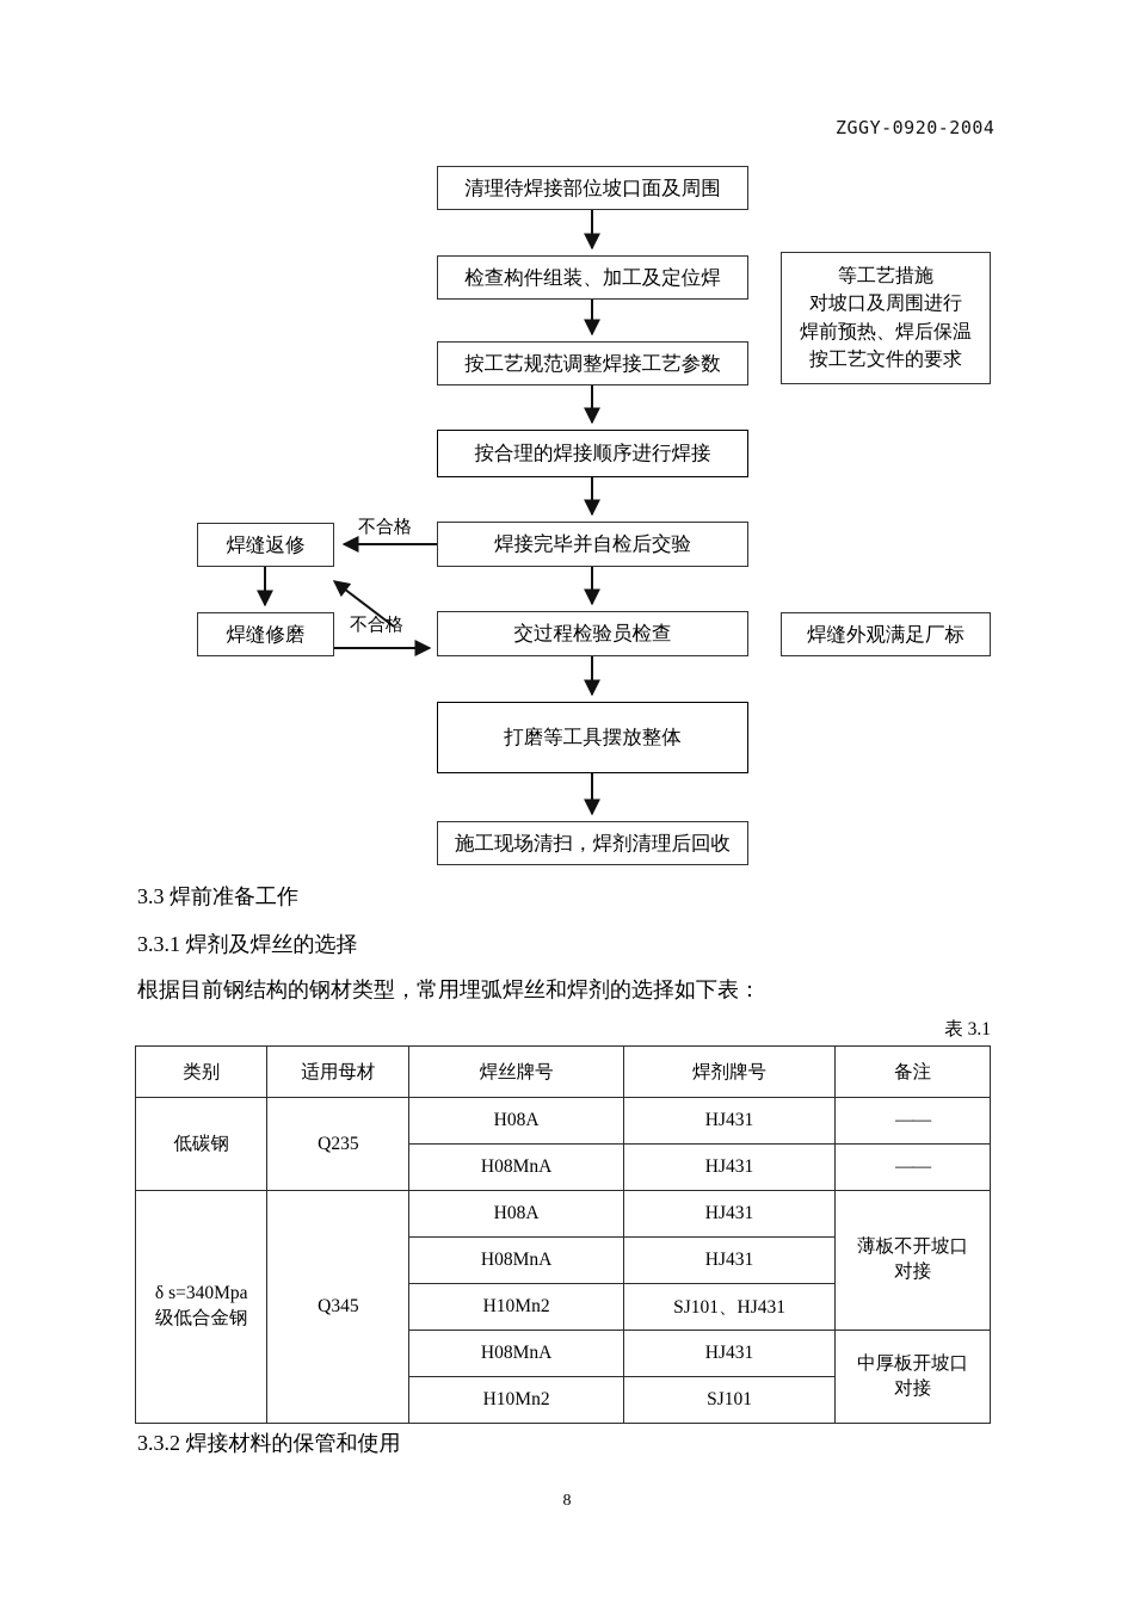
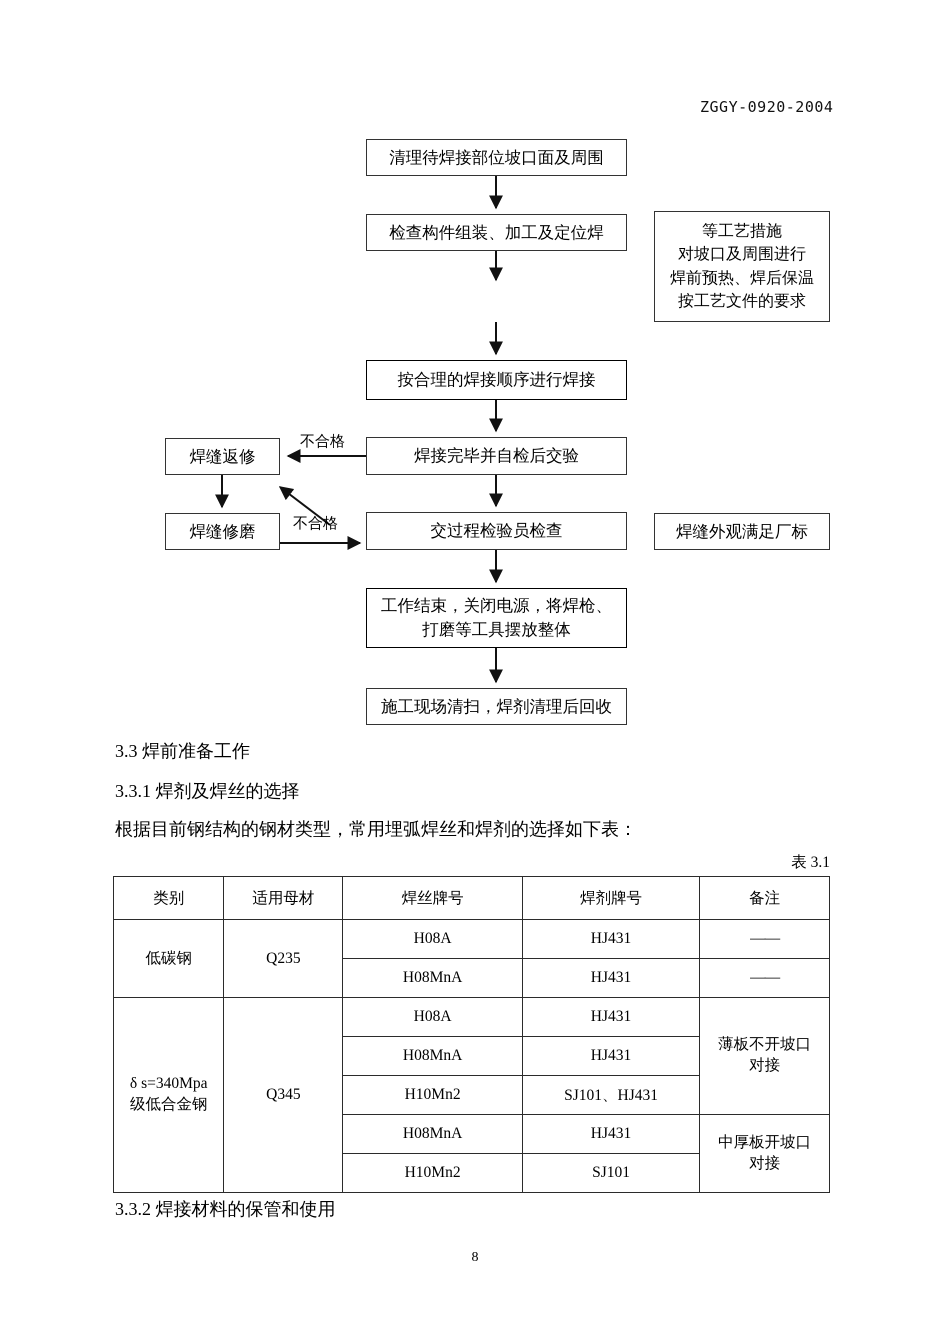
  ZGGY-0920-2004
  清理待焊接部位坡口面及周围
  检查构件组装、加工及定位焊
- 按工艺规范调整焊接工艺参数
  按合理的焊接顺序进行焊接
  焊接完毕并自检后交验
  交过程检验员检查
+ 工作结束，关闭电源，将焊枪、
  打磨等工具摆放整体
  施工现场清扫，焊剂清理后回收
  焊缝返修
  焊缝修磨
  等工艺措施
  对坡口及周围进行
  焊前预热、焊后保温
  按工艺文件的要求
  焊缝外观满足厂标
  不合格
  不合格
  3.3 焊前准备工作
  3.3.1 焊剂及焊丝的选择
  根据目前钢结构的钢材类型，常用埋弧焊丝和焊剂的选择如下表：
  表 3.1
  类别	适用母材	焊丝牌号	焊剂牌号	备注
  低碳钢	Q235	H08A	HJ431	——
  H08MnA	HJ431	——
  δ s=340Mpa 级低合金钢	Q345	H08A	HJ431	薄板不开坡口 对接
  H08MnA	HJ431
  H10Mn2	SJ101、HJ431
  H08MnA	HJ431	中厚板开坡口 对接
  H10Mn2	SJ101
  3.3.2 焊接材料的保管和使用
  8
